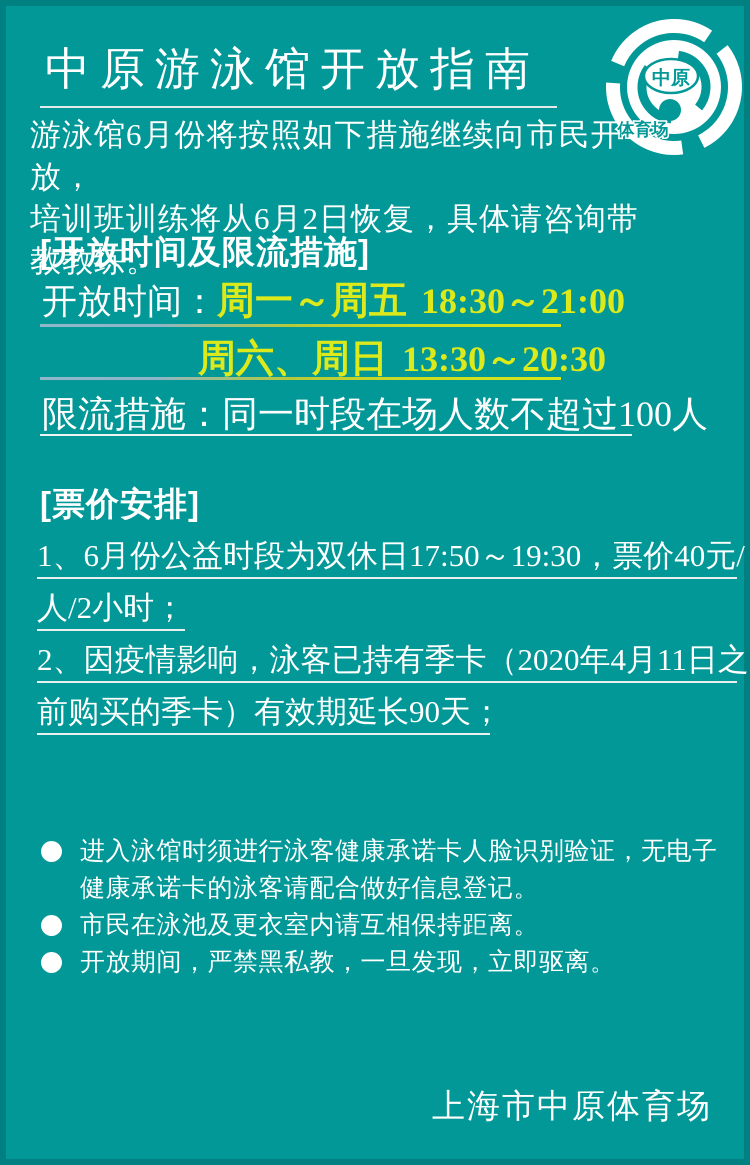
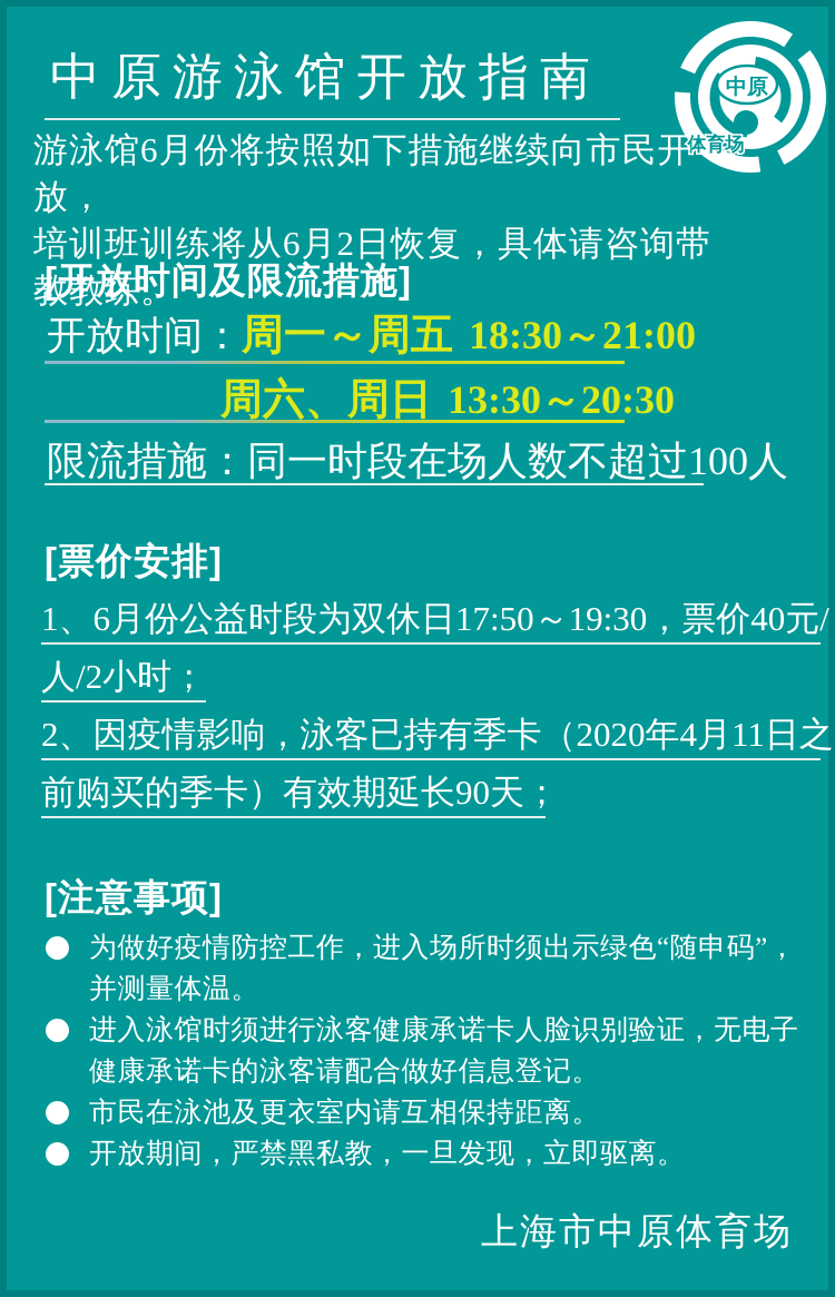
  中原游泳馆开放指南
  中原
  体育场
  游泳馆6月份将按照如下措施继续向市民开放，
  培训班训练将从6月2日恢复，具体请咨询带教教练。
  [开放时间及限流措施]
  开放时间：周一～周五 18:30～21:00
  周六、周日 13:30～20:30
  限流措施：同一时段在场人数不超过100人
  [票价安排]
  1、6月份公益时段为双休日17:50～19:30，票价40元/
  人/2小时；
  2、因疫情影响，泳客已持有季卡（2020年4月11日之
  前购买的季卡）有效期延长90天；
+ [注意事项]
+ 为做好疫情防控工作，进入场所时须出示绿色“随申码”，并测量体温。
  进入泳馆时须进行泳客健康承诺卡人脸识别验证，无电子健康承诺卡的泳客请配合做好信息登记。
  市民在泳池及更衣室内请互相保持距离。
  开放期间，严禁黑私教，一旦发现，立即驱离。
  上海市中原体育场
